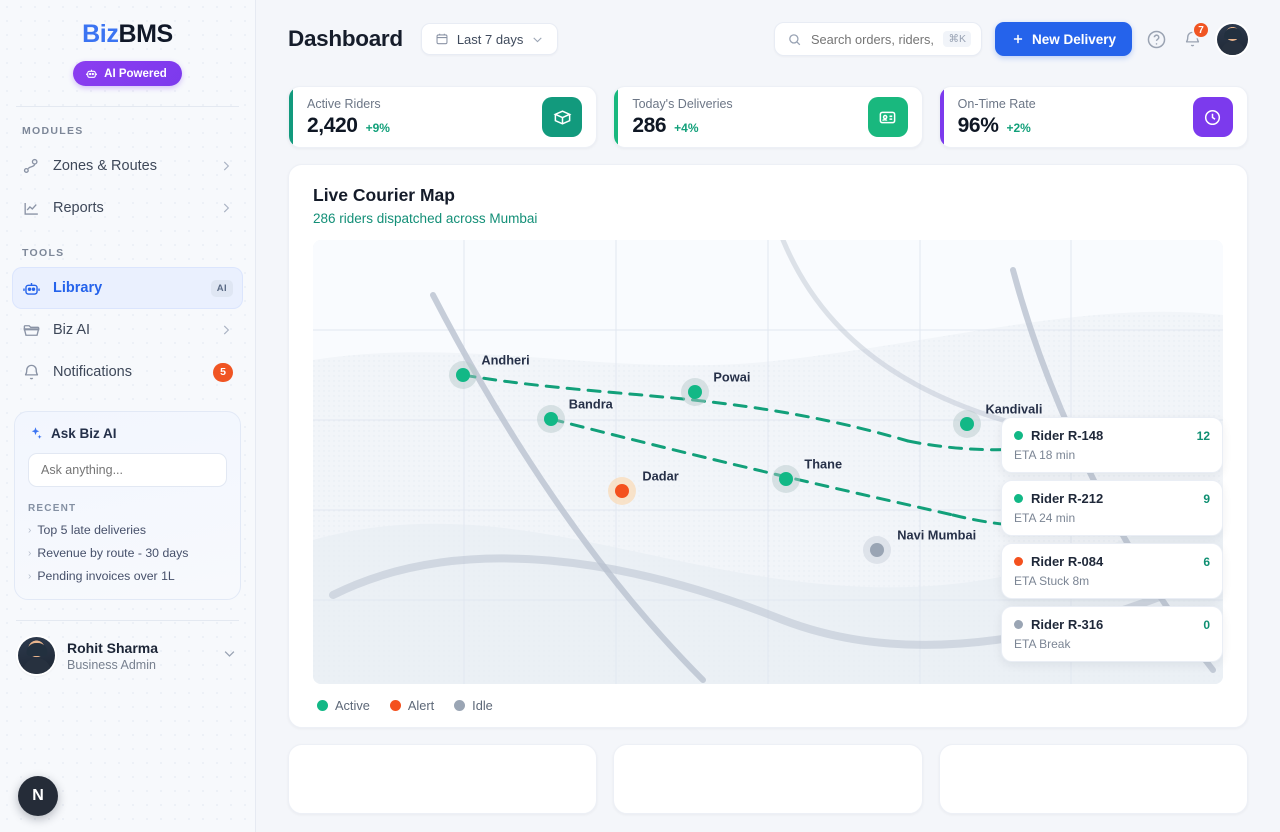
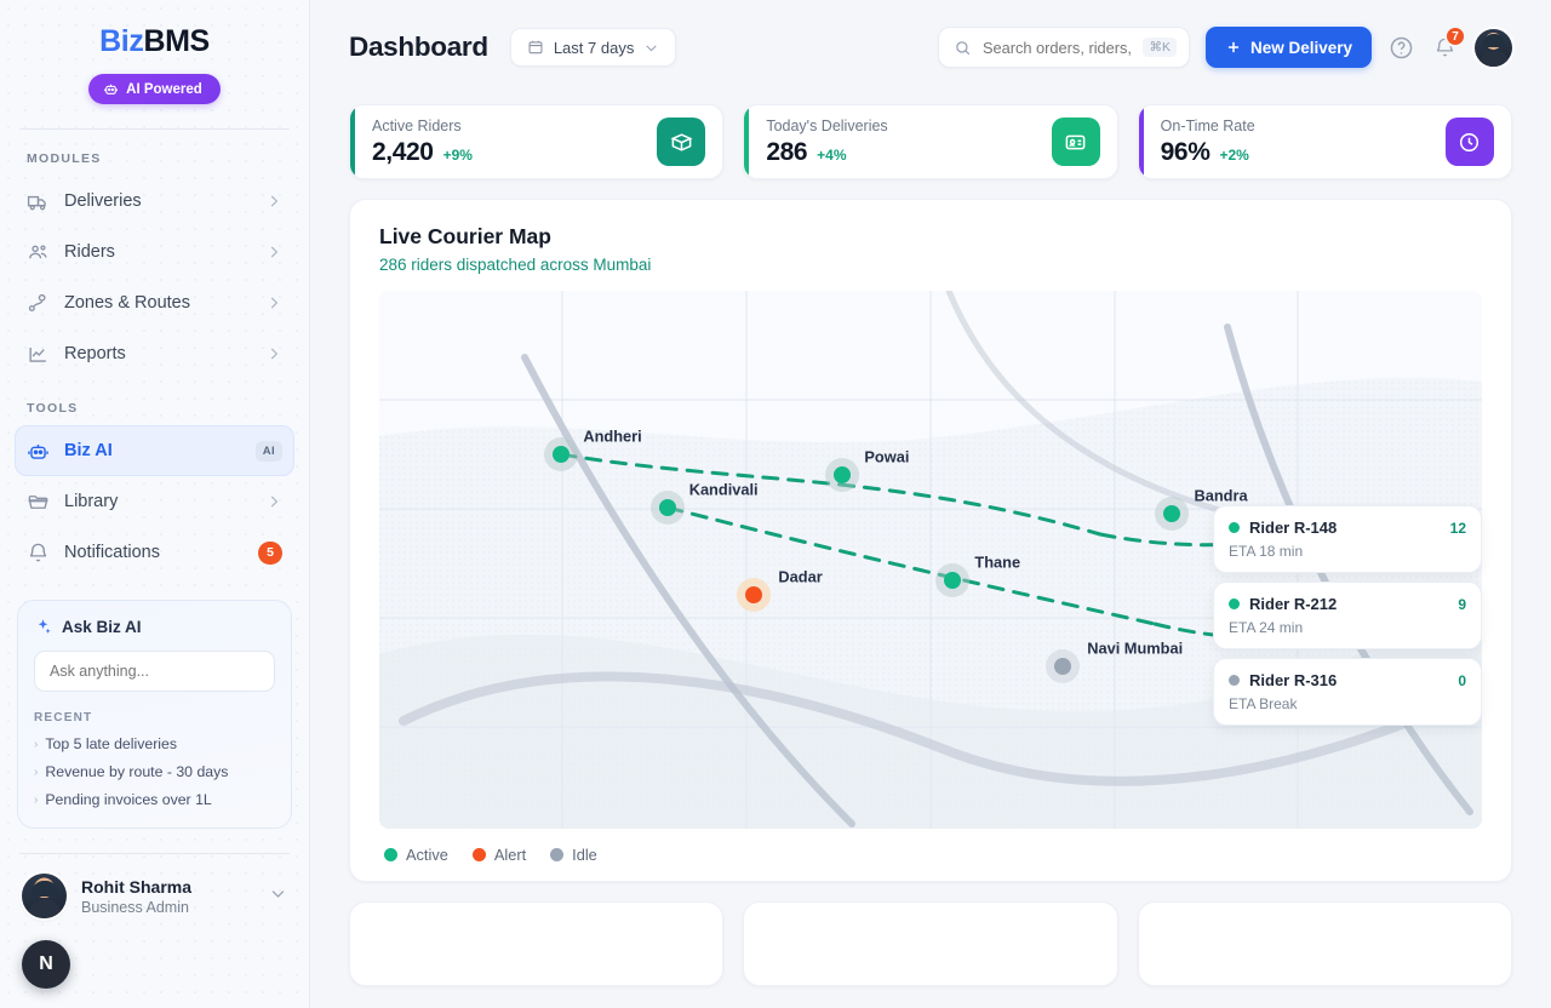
  BizBMS
  AI Powered
  MODULES
+ Deliveries
+ Riders
  Zones & Routes
  Reports
  TOOLS
- Library
+ Biz AI
  AI
- Biz AI
+ Library
  Notifications
  5
  Ask Biz AI
  Ask anything...
  RECENT
  ›
  Top 5 late deliveries
  ›
  Revenue by route - 30 days
  ›
  Pending invoices over 1L
  Rohit Sharma
  Business Admin
  N
  Dashboard
  Last 7 days
  Search orders, riders,
  ⌘K
  New Delivery
  7
  Active Riders
  2,420
  +9%
  Today's Deliveries
  286
  +4%
  On-Time Rate
  96%
  +2%
  Live Courier Map
  286 riders dispatched across Mumbai
  Andheri
  Powai
- Bandra
+ Kandivali
  Thane
- Kandivali
+ Bandra
  Dadar
  Navi Mumbai
  Rider R-148
  12
  ETA 18 min
  Rider R-212
  9
  ETA 24 min
- Rider R-084
- 6
- ETA Stuck 8m
  Rider R-316
  0
  ETA Break
  Active
  Alert
  Idle
